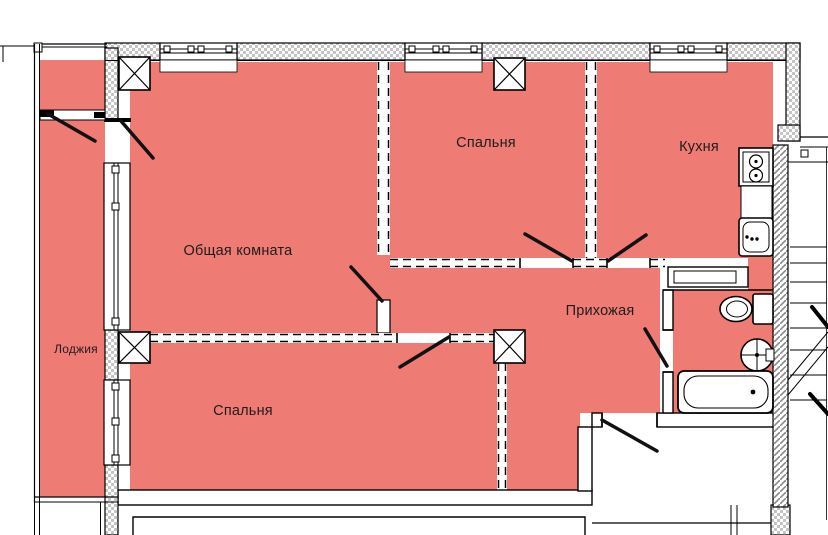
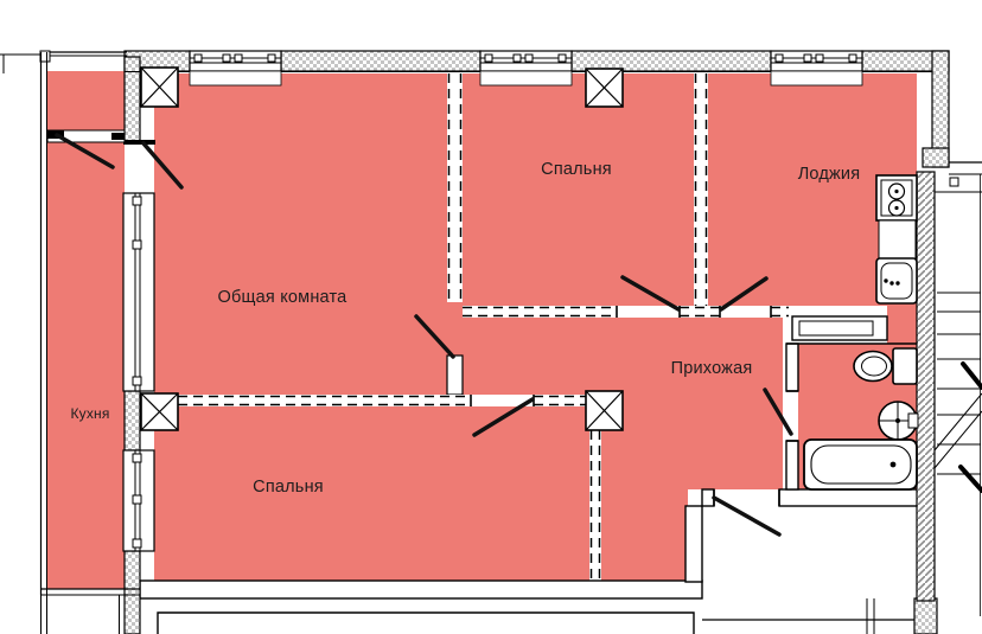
  Общая комната
  Спальня
- Кухня
+ Лоджия
  Прихожая
  Спальня
- Лоджия
+ Кухня
